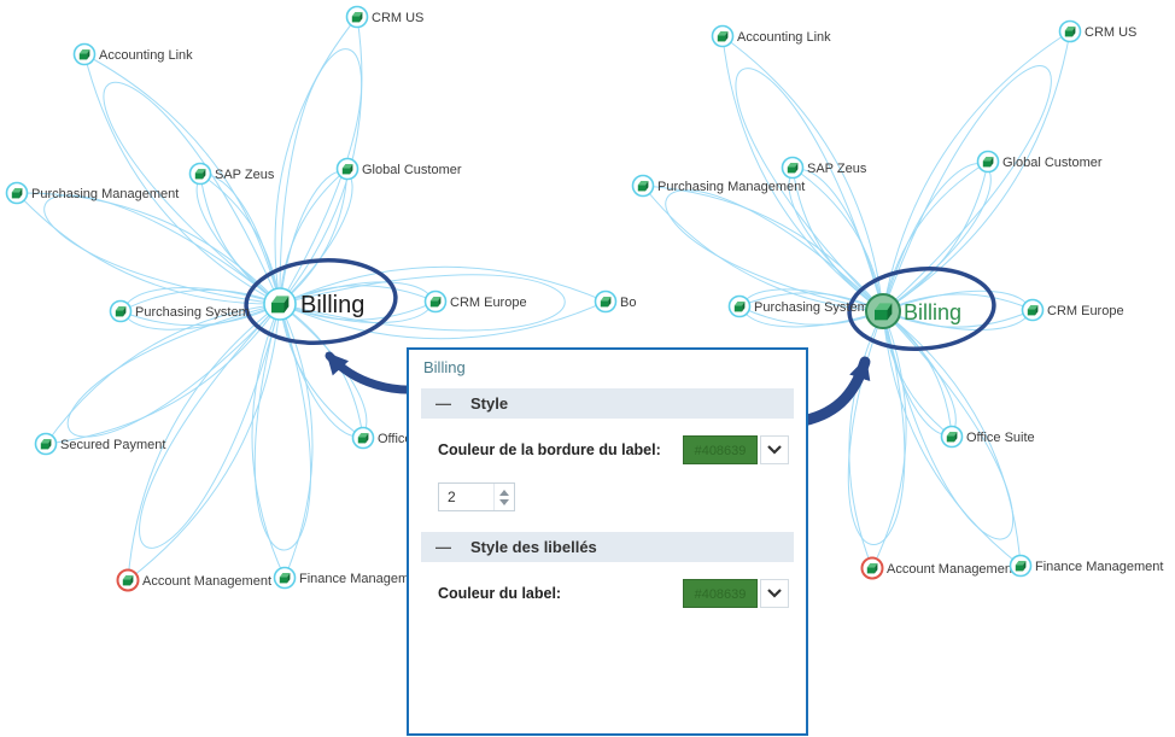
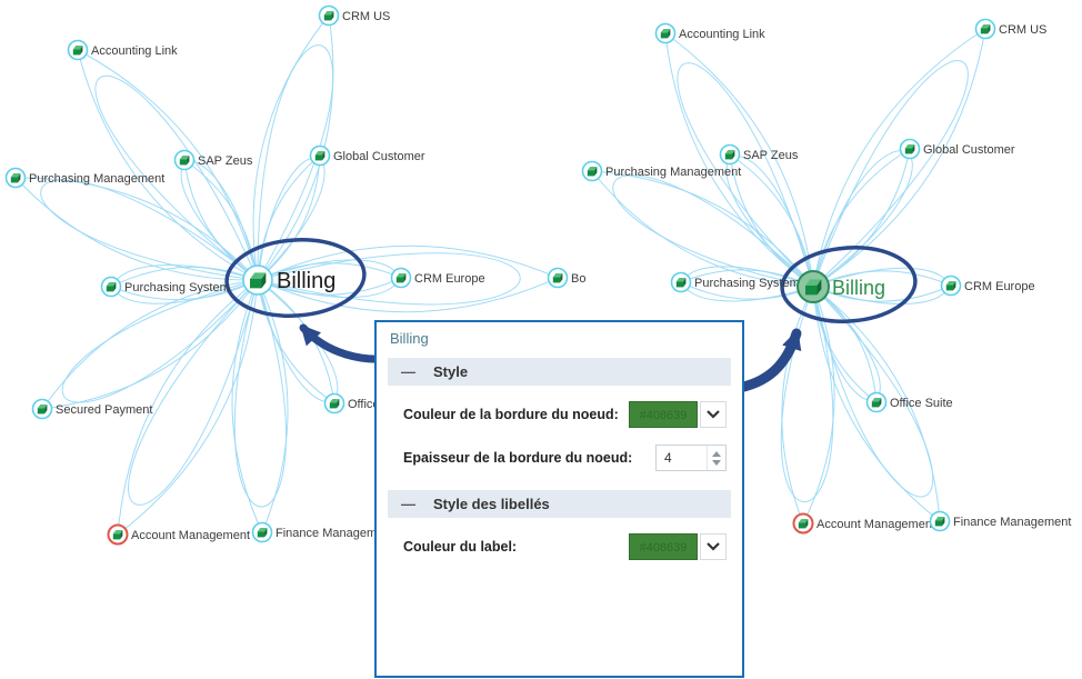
  CRM US
  Accounting Link
  SAP Zeus
  Global Customer
  Purchasing Management
  Purchasing System
  CRM Europe
  Bo
  Secured Payment
  Account Management
  Finance Managem
  Billing
  Accounting Link
  CRM US
  SAP Zeus
  Global Customer
  Purchasing Management
  Purchasing System
  CRM Europe
  Office Suite
  Account Managemen
  Finance Management
  Billing
  Billing
  —
  Style
- Couleur de la bordure du label:
+ Couleur de la bordure du noeud:
  #408639
+ Epaisseur de la bordure du noeud:
- 2
+ 4
  —
  Style des libellés
  Couleur du label:
  #408639
